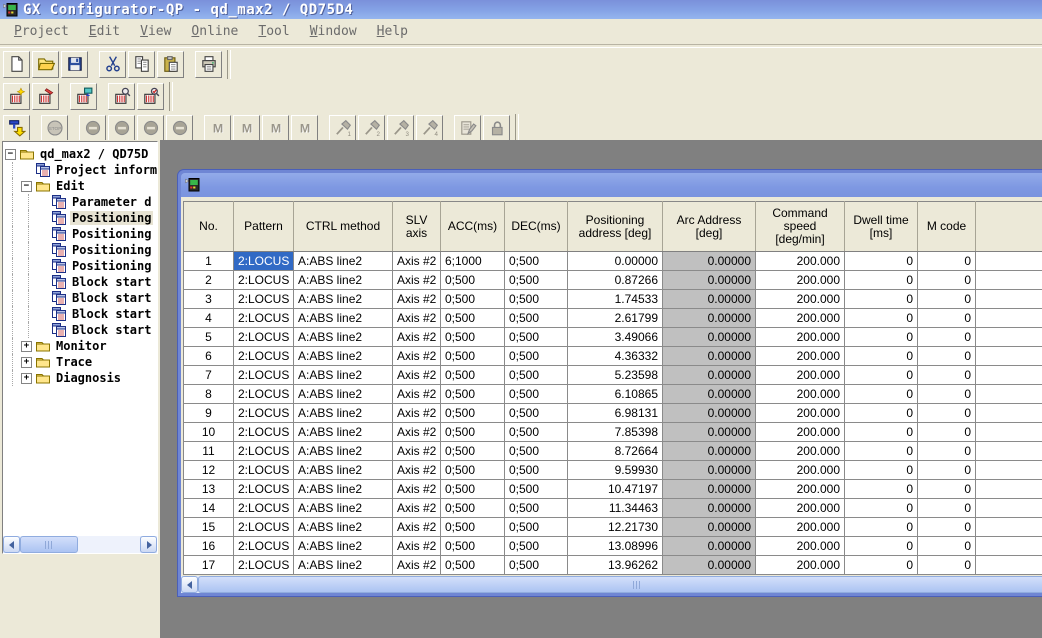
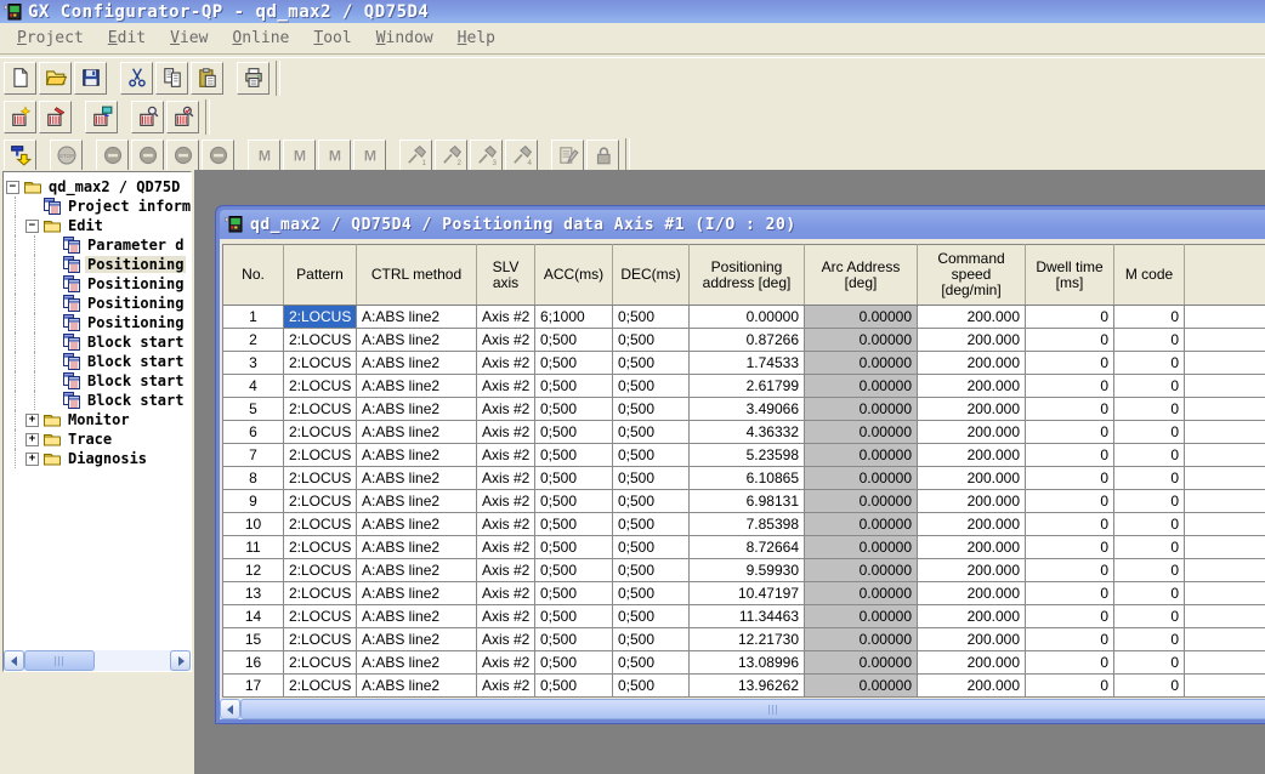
  GX Configurator-QP - qd_max2 / QD75D4
  Project
  Edit
  View
  Online
  Tool
  Window
  Help
  M
  M
  M
  M
  −
  qd_max2 / QD75D
  Project inform
  −
  Edit
  Parameter d
  Positioning
  Positioning
  Positioning
  Positioning
  Block start
  Block start
  Block start
  Block start
  +
  Monitor
  +
  Trace
  +
  Diagnosis
+ qd_max2 / QD75D4 / Positioning data Axis #1 (I/O : 20)
  No.	Pattern	CTRL method	SLV axis	ACC(ms)	DEC(ms)	Positioning address [deg]	Arc Address [deg]	Command speed [deg/min]	Dwell time [ms]	M code
  1	2:LOCUS	A:ABS line2	Axis #2	6;1000	0;500	0.00000	0.00000	200.000	0	0
  2	2:LOCUS	A:ABS line2	Axis #2	0;500	0;500	0.87266	0.00000	200.000	0	0
  3	2:LOCUS	A:ABS line2	Axis #2	0;500	0;500	1.74533	0.00000	200.000	0	0
  4	2:LOCUS	A:ABS line2	Axis #2	0;500	0;500	2.61799	0.00000	200.000	0	0
  5	2:LOCUS	A:ABS line2	Axis #2	0;500	0;500	3.49066	0.00000	200.000	0	0
  6	2:LOCUS	A:ABS line2	Axis #2	0;500	0;500	4.36332	0.00000	200.000	0	0
  7	2:LOCUS	A:ABS line2	Axis #2	0;500	0;500	5.23598	0.00000	200.000	0	0
  8	2:LOCUS	A:ABS line2	Axis #2	0;500	0;500	6.10865	0.00000	200.000	0	0
  9	2:LOCUS	A:ABS line2	Axis #2	0;500	0;500	6.98131	0.00000	200.000	0	0
  10	2:LOCUS	A:ABS line2	Axis #2	0;500	0;500	7.85398	0.00000	200.000	0	0
  11	2:LOCUS	A:ABS line2	Axis #2	0;500	0;500	8.72664	0.00000	200.000	0	0
  12	2:LOCUS	A:ABS line2	Axis #2	0;500	0;500	9.59930	0.00000	200.000	0	0
  13	2:LOCUS	A:ABS line2	Axis #2	0;500	0;500	10.47197	0.00000	200.000	0	0
  14	2:LOCUS	A:ABS line2	Axis #2	0;500	0;500	11.34463	0.00000	200.000	0	0
  15	2:LOCUS	A:ABS line2	Axis #2	0;500	0;500	12.21730	0.00000	200.000	0	0
  16	2:LOCUS	A:ABS line2	Axis #2	0;500	0;500	13.08996	0.00000	200.000	0	0
  17	2:LOCUS	A:ABS line2	Axis #2	0;500	0;500	13.96262	0.00000	200.000	0	0
